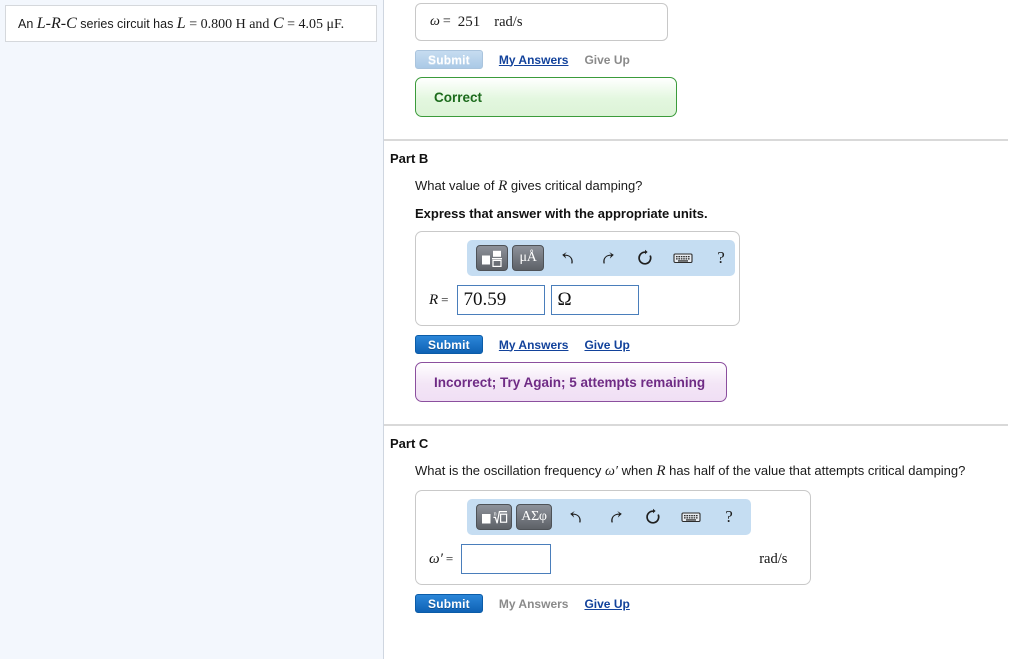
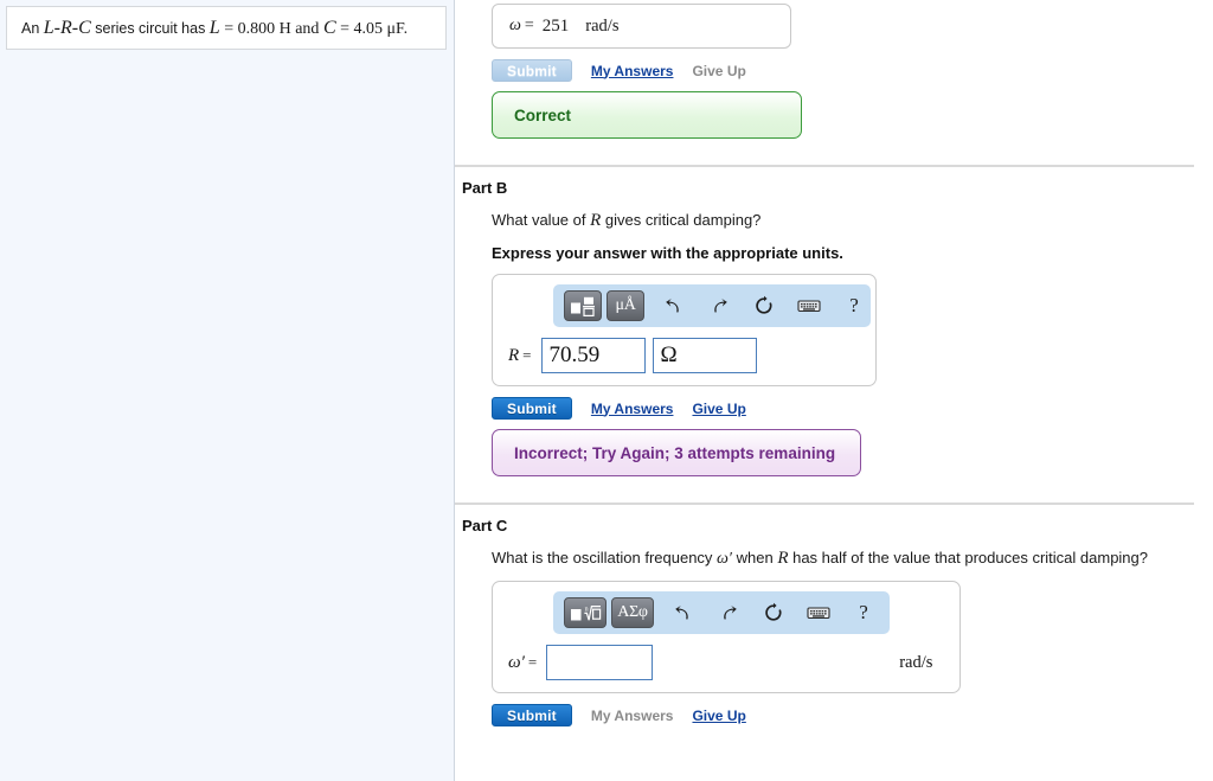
  An L-R-C series circuit has L = 0.800 H and C = 4.05 μF.
  ω
  =
  251
  rad/s
  Submit
  My Answers
  Give Up
  Correct
  Part B
  What value of R gives critical damping?
- Express that answer with the appropriate units.
+ Express your answer with the appropriate units.
  μÅ
  ?
  R
  =
  70.59
  Ω
  Submit
  My Answers
  Give Up
- Incorrect; Try Again; 5 attempts remaining
+ Incorrect; Try Again; 3 attempts remaining
  Part C
- What is the oscillation frequency ω′ when R has half of the value that attempts critical damping?
+ What is the oscillation frequency ω′ when R has half of the value that produces critical damping?
  ΑΣφ
  ?
  ω′
  =
  rad/s
  Submit
  My Answers
  Give Up
